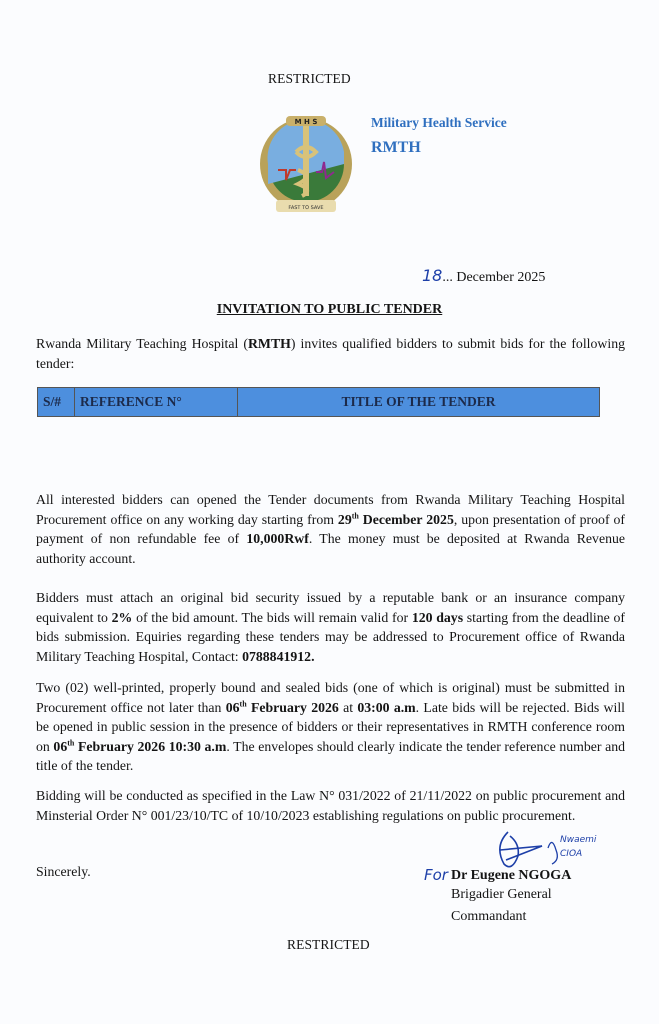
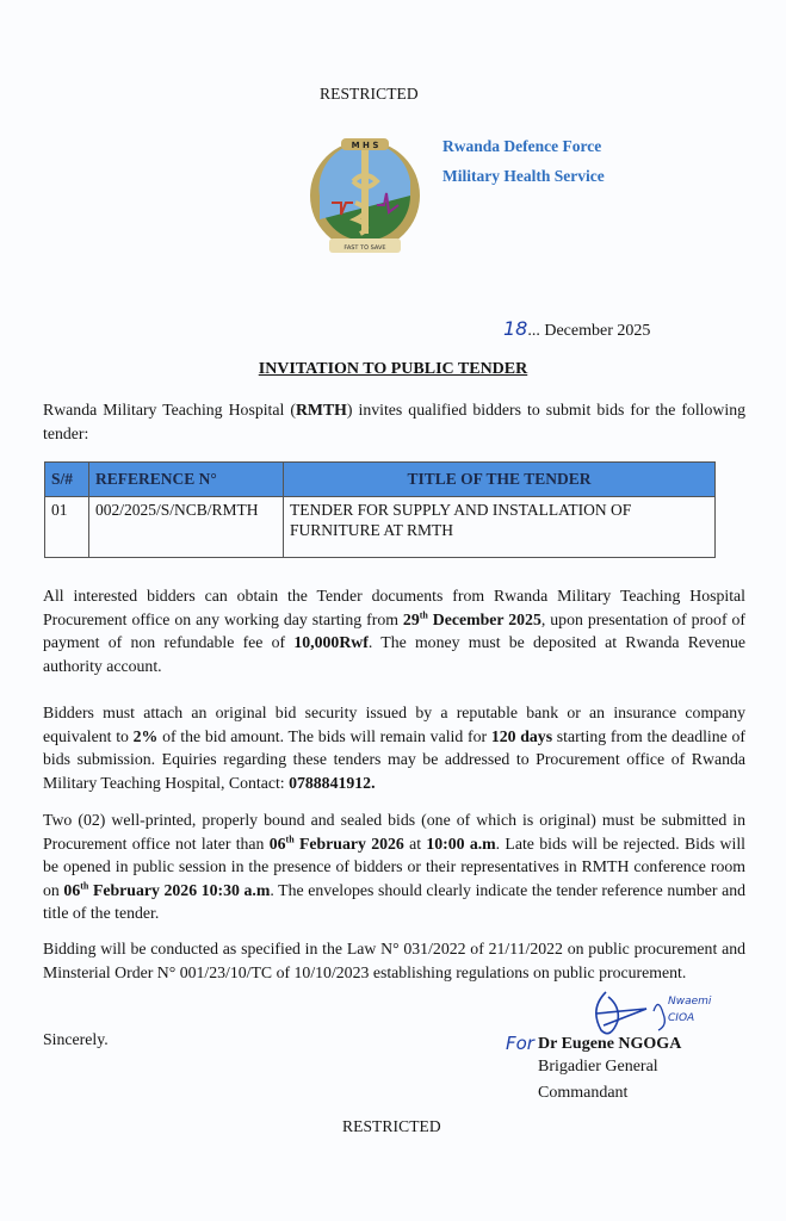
  RESTRICTED
  M H S
+ Rwanda Defence Force
  Military Health Service
- RMTH
  18... December 2025
  INVITATION TO PUBLIC TENDER
  Rwanda Military Teaching Hospital (RMTH) invites qualified bidders to submit bids for the following tender:
  S/#	REFERENCE N°	TITLE OF THE TENDER
+ 01	002/2025/S/NCB/RMTH	TENDER FOR SUPPLY AND INSTALLATION OF FURNITURE AT RMTH
- All interested bidders can opened the Tender documents from Rwanda Military Teaching Hospital Procurement office on any working day starting from 29th December 2025, upon presentation of proof of payment of non refundable fee of 10,000Rwf. The money must be deposited at Rwanda Revenue authority account.
+ All interested bidders can obtain the Tender documents from Rwanda Military Teaching Hospital Procurement office on any working day starting from 29th December 2025, upon presentation of proof of payment of non refundable fee of 10,000Rwf. The money must be deposited at Rwanda Revenue authority account.
  Bidders must attach an original bid security issued by a reputable bank or an insurance company equivalent to 2% of the bid amount. The bids will remain valid for 120 days starting from the deadline of bids submission. Equiries regarding these tenders may be addressed to Procurement office of Rwanda Military Teaching Hospital, Contact: 0788841912.
- Two (02) well-printed, properly bound and sealed bids (one of which is original) must be submitted in Procurement office not later than 06th February 2026 at 03:00 a.m. Late bids will be rejected. Bids will be opened in public session in the presence of bidders or their representatives in RMTH conference room on 06th February 2026 10:30 a.m. The envelopes should clearly indicate the tender reference number and title of the tender.
+ Two (02) well-printed, properly bound and sealed bids (one of which is original) must be submitted in Procurement office not later than 06th February 2026 at 10:00 a.m. Late bids will be rejected. Bids will be opened in public session in the presence of bidders or their representatives in RMTH conference room on 06th February 2026 10:30 a.m. The envelopes should clearly indicate the tender reference number and title of the tender.
  Bidding will be conducted as specified in the Law N° 031/2022 of 21/11/2022 on public procurement and Minsterial Order N° 001/23/10/TC of 10/10/2023 establishing regulations on public procurement.
  Sincerely.
  Nwaemi
  CIOA
  For
  Dr Eugene NGOGA
  Brigadier General
  Commandant
  RESTRICTED
